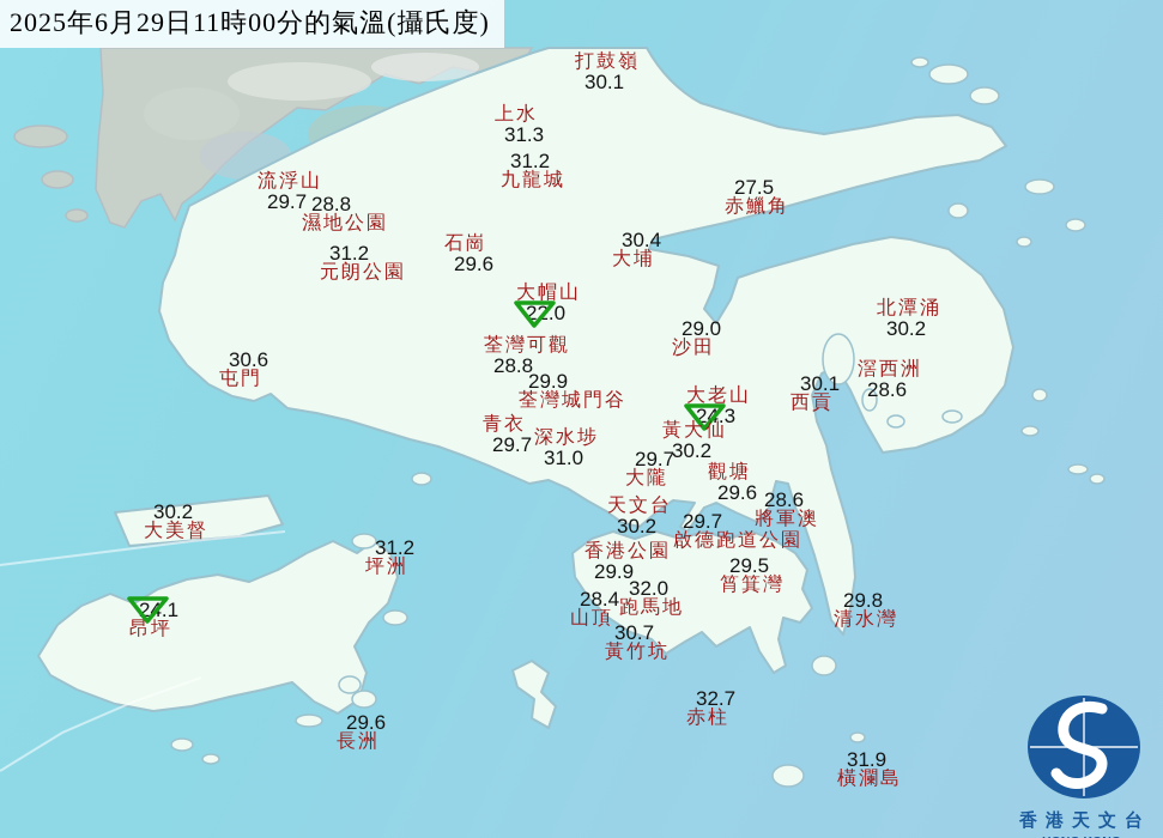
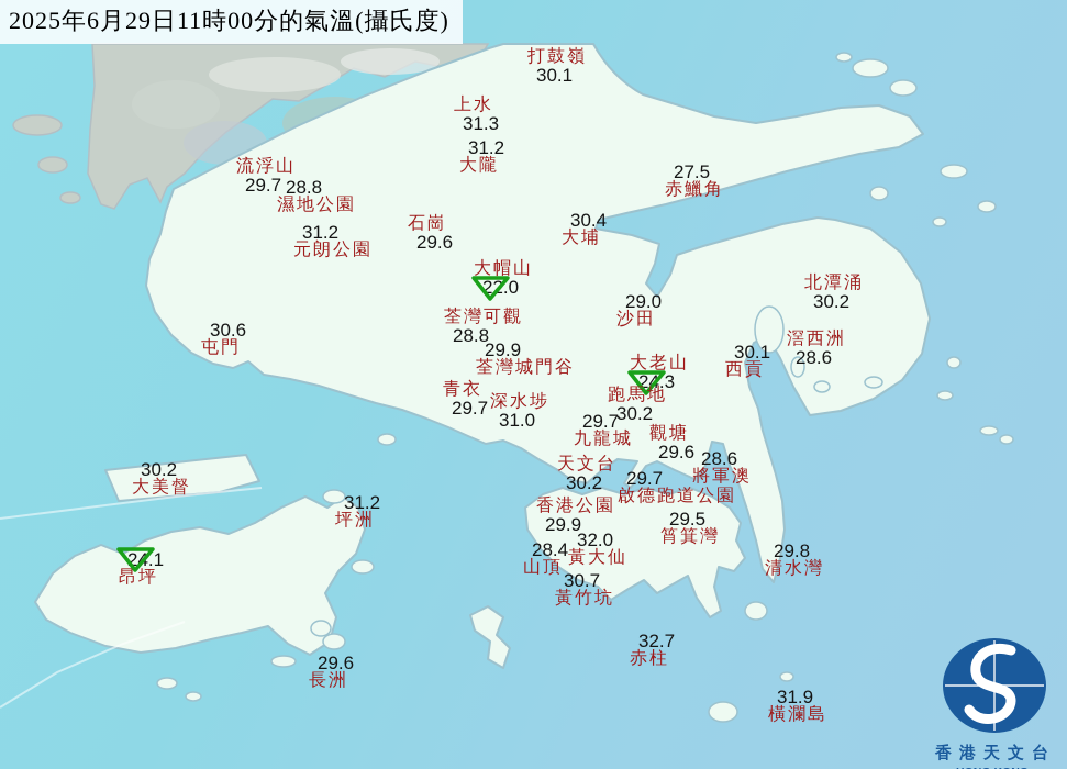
  打鼓嶺
  30.1
  上水
  31.3
  31.2
- 九龍城
+ 大隴
  流浮山
  29.7
  28.8
  濕地公園
  31.2
  元朗公園
  石崗
  29.6
  30.4
  大埔
  27.5
  赤鱲角
  大帽山
  2.0
  荃灣可觀
  28.8
  29.0
  沙田
  29.9
  荃灣城門谷
  大老山
  2.3
  30.1
  西貢
  北潭涌
  30.2
  滘西洲
  28.6
  30.6
  屯門
  青衣
  29.7
  深水埗
  31.0
- 黃大仙
+ 跑馬地
  30.2
  29.7
- 大隴
+ 九龍城
  觀塘
  29.6
  28.6
  將軍澳
  天文台
  30.2
  29.7
  啟德跑道公園
  香港公園
  29.9
  29.5
  筲箕灣
  32.0
- 跑馬地
+ 黃大仙
  28.4
  山頂
  30.7
  黃竹坑
  29.8
  清水灣
  30.2
  大美督
  31.2
  坪洲
  2.1
  昂坪
  29.6
  長洲
  32.7
  赤柱
  31.9
  橫瀾島
  2025年6月29日11時00分的氣溫(攝氏度)
  香港天文台
